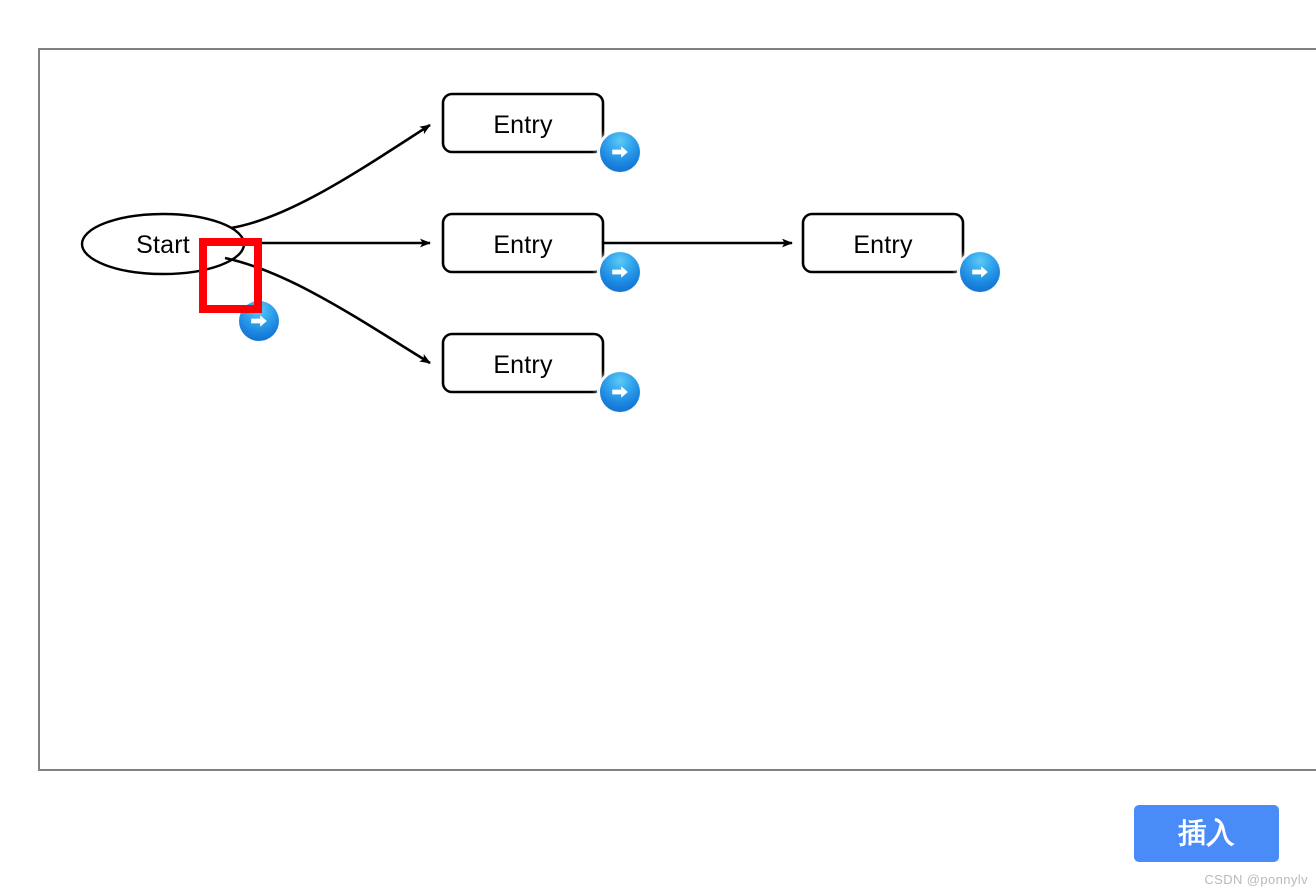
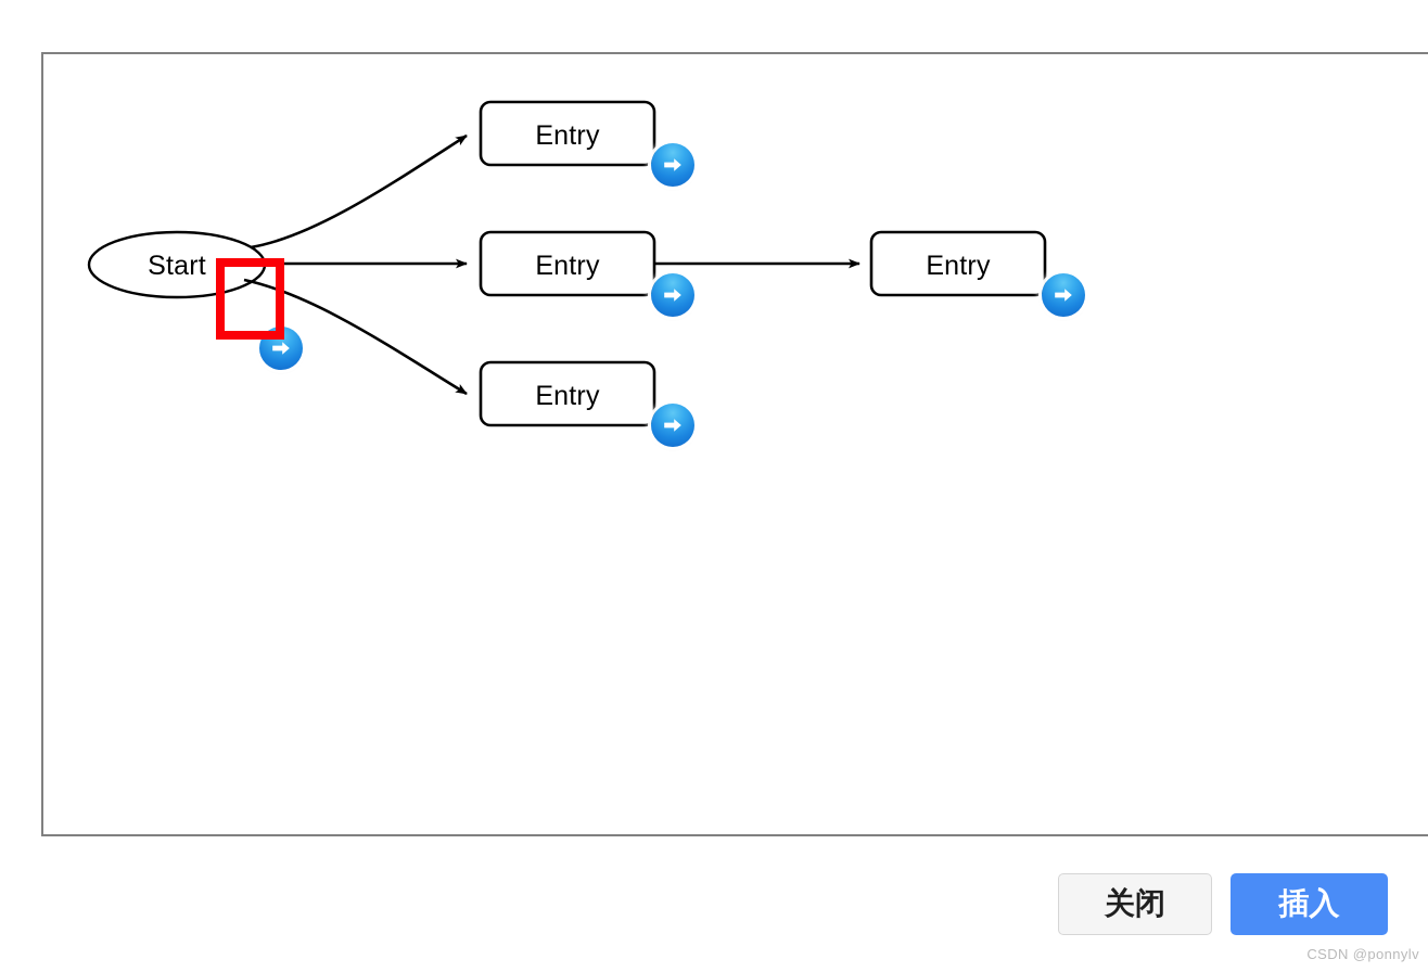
  Start
  Entry
  Entry
  Entry
  Entry
+ 关闭
  插入
  CSDN @ponnylv
